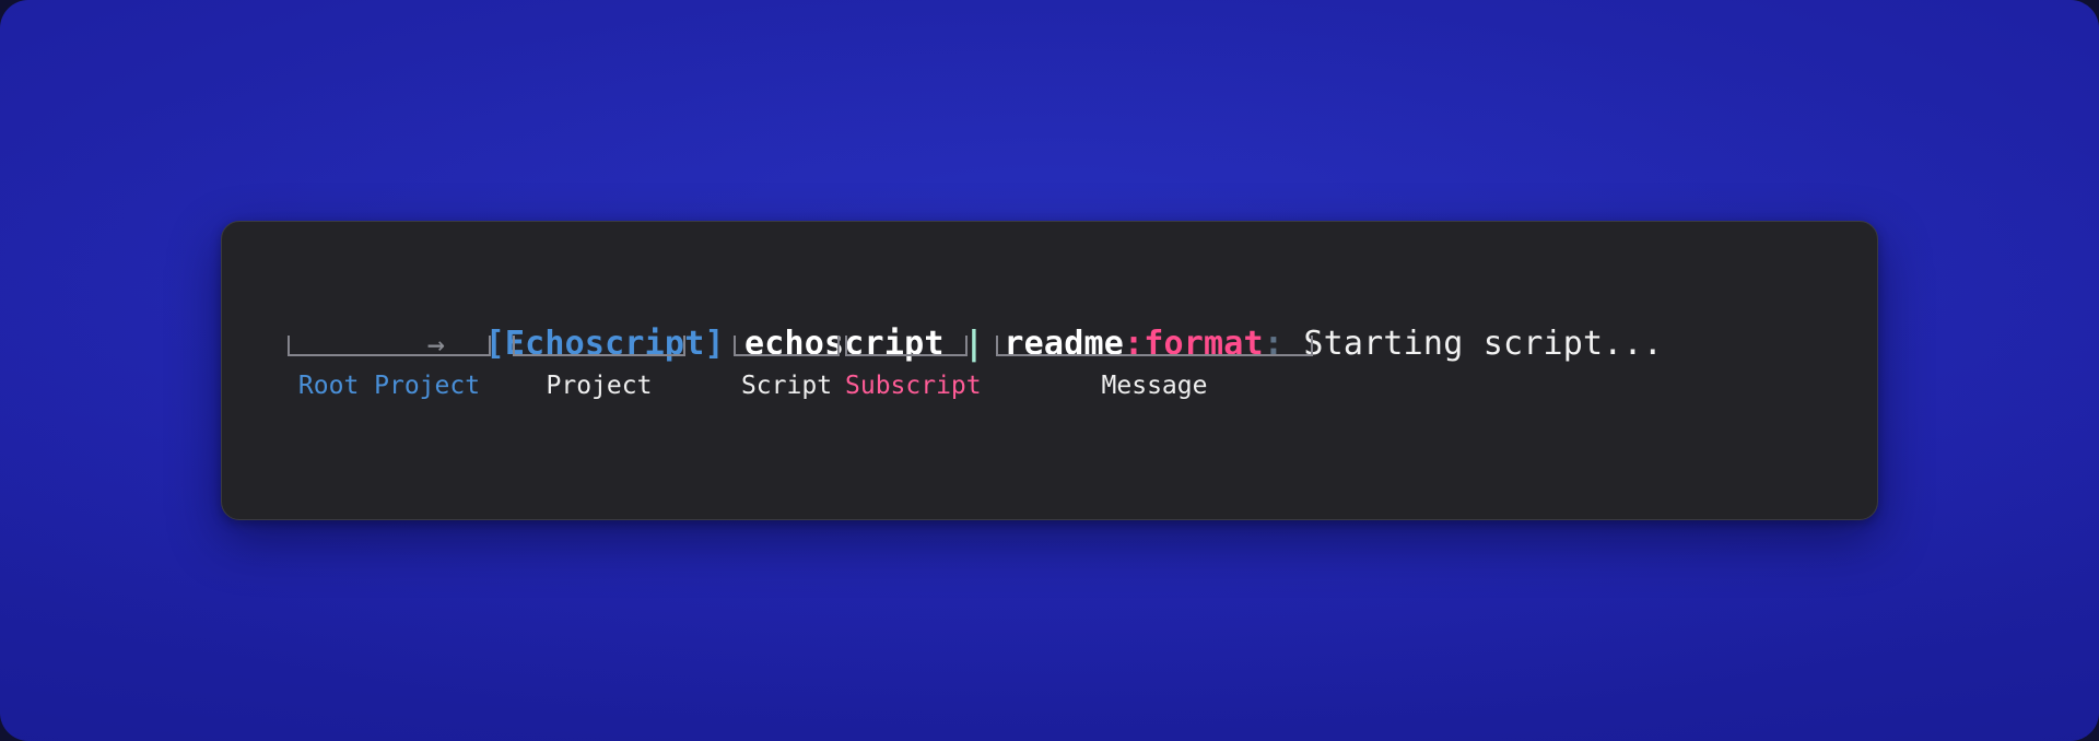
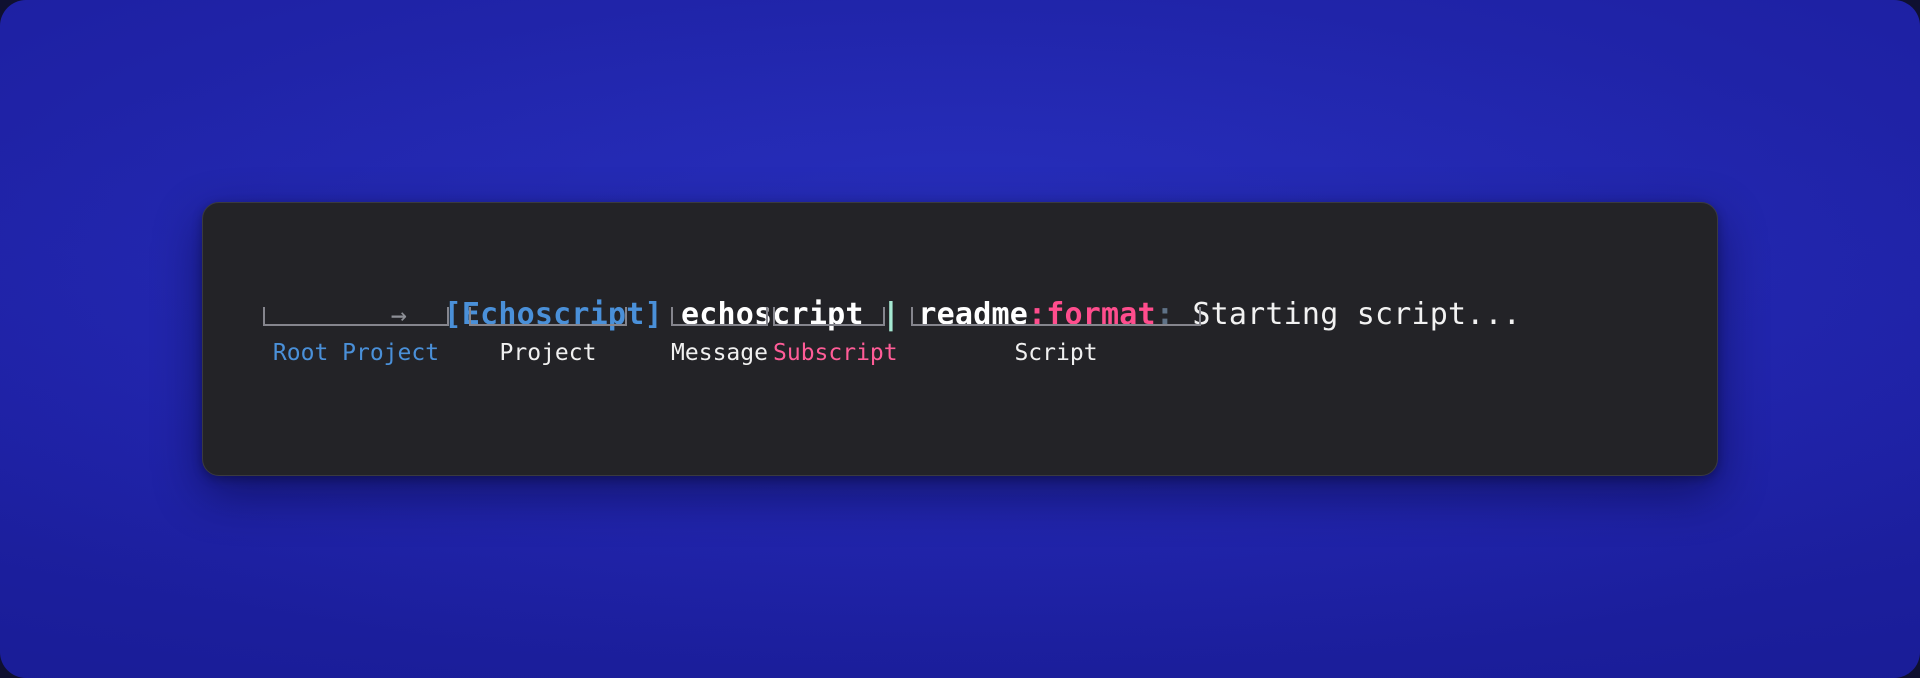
  → [Echoscript] echoscript | readme:format: Starting script...
  Root Project
  Project
- Script
+ Message
  Subscript
- Message
+ Script
